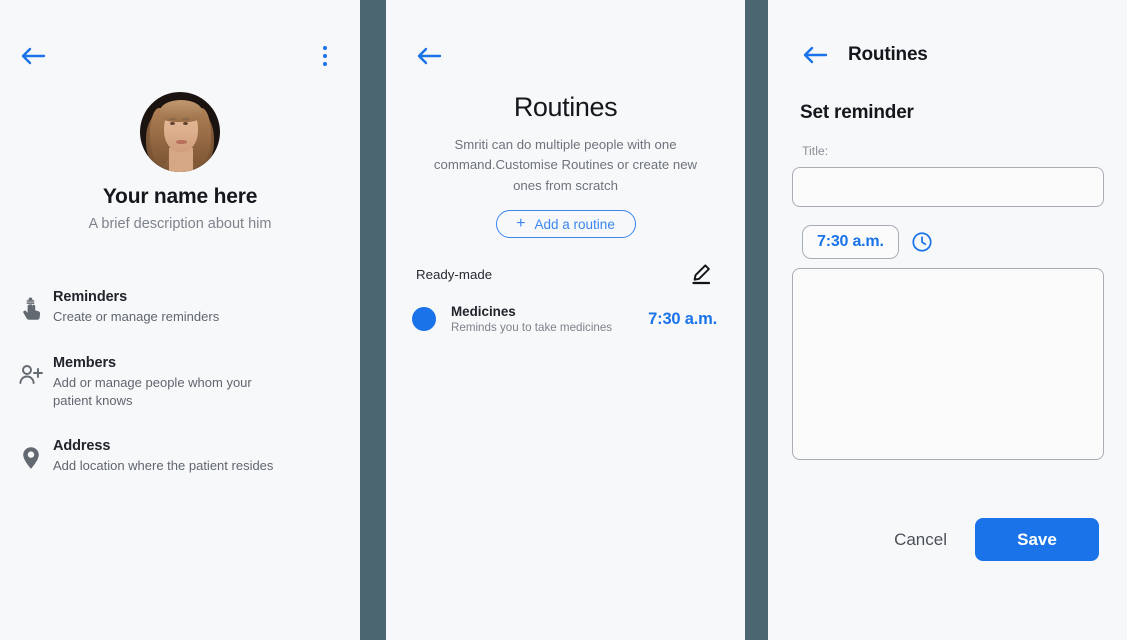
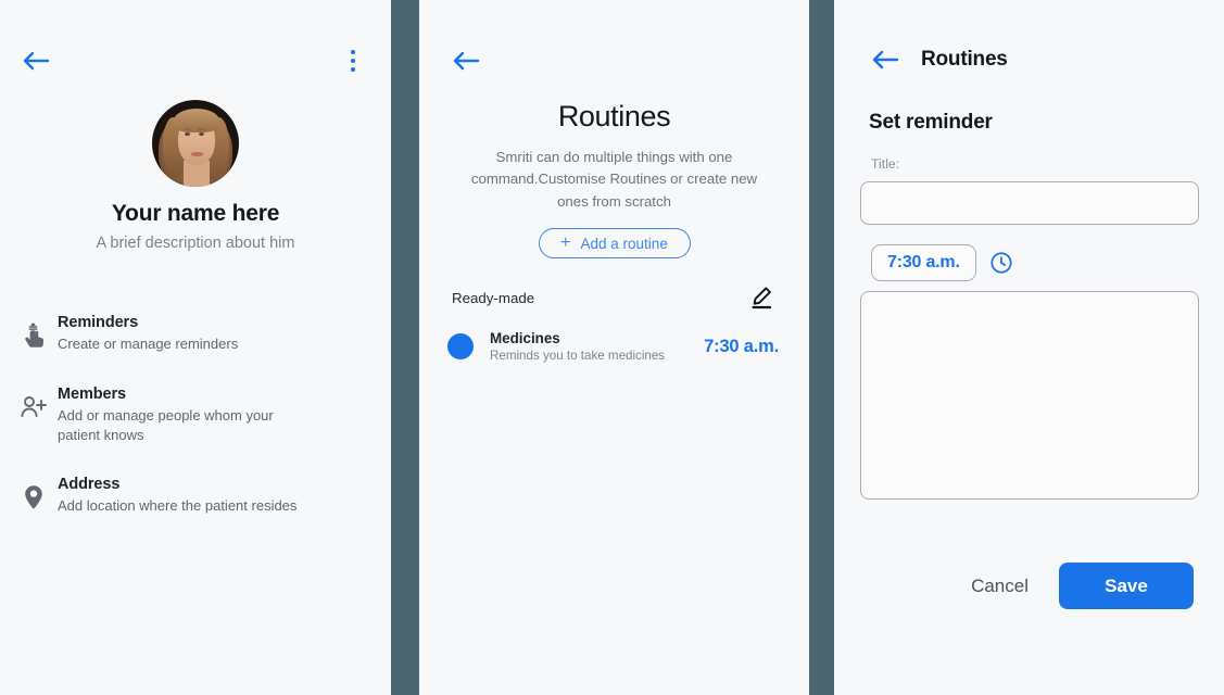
  Your name here
  A brief description about him
  Reminders
  Create or manage reminders
  Members
  Add or manage people whom your patient knows
  Address
  Add location where the patient resides
  Routines
- Smriti can do multiple people with one command.Customise Routines or create new ones from scratch
+ Smriti can do multiple things with one command.Customise Routines or create new ones from scratch
  +
  Add a routine
  Ready-made
  Medicines
  Reminds you to take medicines
  7:30 a.m.
  Routines
  Set reminder
  Title:
  7:30 a.m.
  Cancel
  Save
